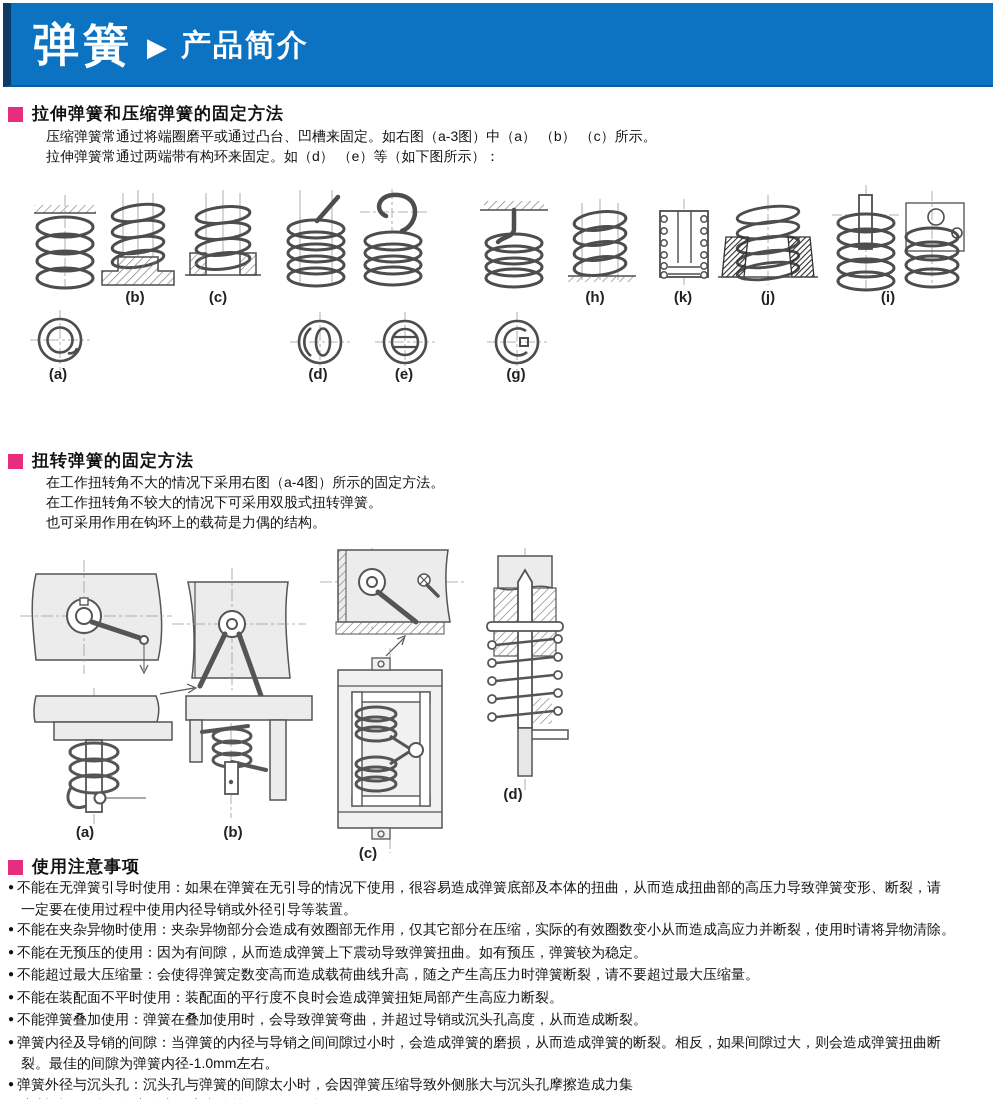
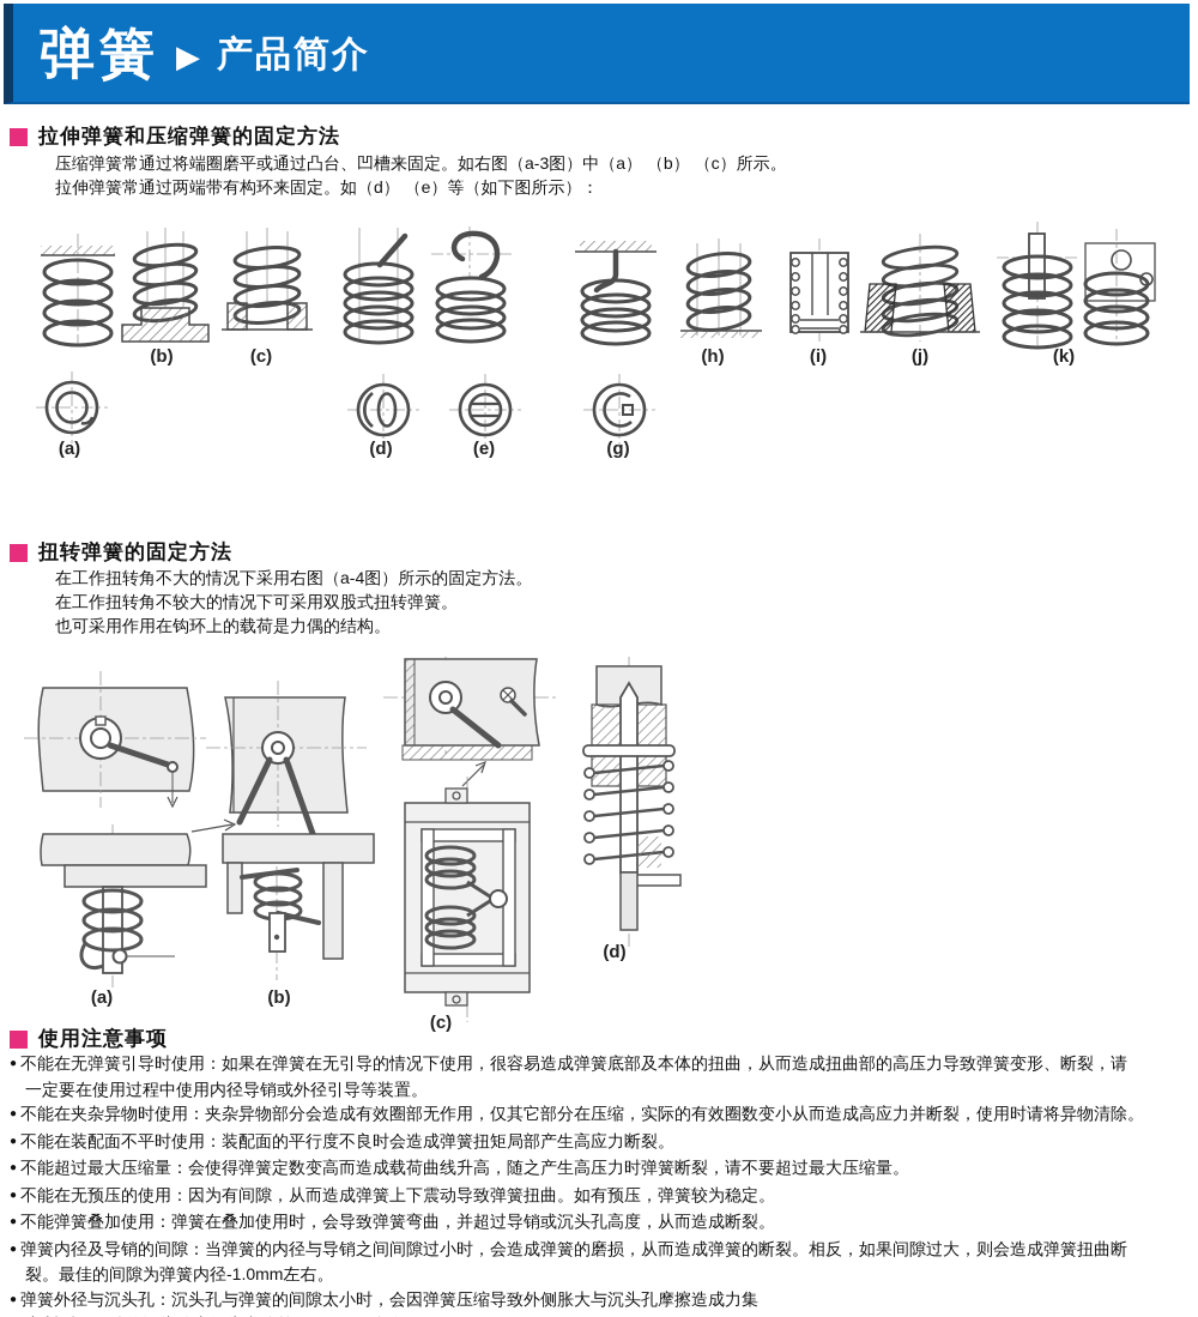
  弹簧
  ▶
  产品简介
  拉伸弹簧和压缩弹簧的固定方法
  压缩弹簧常通过将端圈磨平或通过凸台、凹槽来固定。如右图（a-3图）中（a） （b） （c）所示。
  拉伸弹簧常通过两端带有构环来固定。如（d） （e）等（如下图所示）：
  (b)
  (c)
  (h)
- (k)
+ (i)
  (j)
- (i)
+ (k)
  (a)
  (d)
  (e)
  (g)
  扭转弹簧的固定方法
  在工作扭转角不大的情况下采用右图（a-4图）所示的固定方法。
  在工作扭转角不较大的情况下可采用双股式扭转弹簧。
  也可采用作用在钩环上的载荷是力偶的结构。
  (a)
  (b)
  (c)
  (d)
  使用注意事项
  不能在无弹簧引导时使用：如果在弹簧在无引导的情况下使用，很容易造成弹簧底部及本体的扭曲，从而造成扭曲部的高压力导致弹簧变形、断裂，请
  一定要在使用过程中使用内径导销或外径引导等装置。
  不能在夹杂异物时使用：夹杂异物部分会造成有效圈部无作用，仅其它部分在压缩，实际的有效圈数变小从而造成高应力并断裂，使用时请将异物清除。
- 不能在无预压的使用：因为有间隙，从而造成弹簧上下震动导致弹簧扭曲。如有预压，弹簧较为稳定。
+ 不能在装配面不平时使用：装配面的平行度不良时会造成弹簧扭矩局部产生高应力断裂。
  不能超过最大压缩量：会使得弹簧定数变高而造成载荷曲线升高，随之产生高压力时弹簧断裂，请不要超过最大压缩量。
- 不能在装配面不平时使用：装配面的平行度不良时会造成弹簧扭矩局部产生高应力断裂。
+ 不能在无预压的使用：因为有间隙，从而造成弹簧上下震动导致弹簧扭曲。如有预压，弹簧较为稳定。
  不能弹簧叠加使用：弹簧在叠加使用时，会导致弹簧弯曲，并超过导销或沉头孔高度，从而造成断裂。
  弹簧内径及导销的间隙：当弹簧的内径与导销之间间隙过小时，会造成弹簧的磨损，从而造成弹簧的断裂。相反，如果间隙过大，则会造成弹簧扭曲断
  裂。最佳的间隙为弹簧内径-1.0mm左右。
  弹簧外径与沉头孔：沉头孔与弹簧的间隙太小时，会因弹簧压缩导致外侧胀大与沉头孔摩擦造成力集
